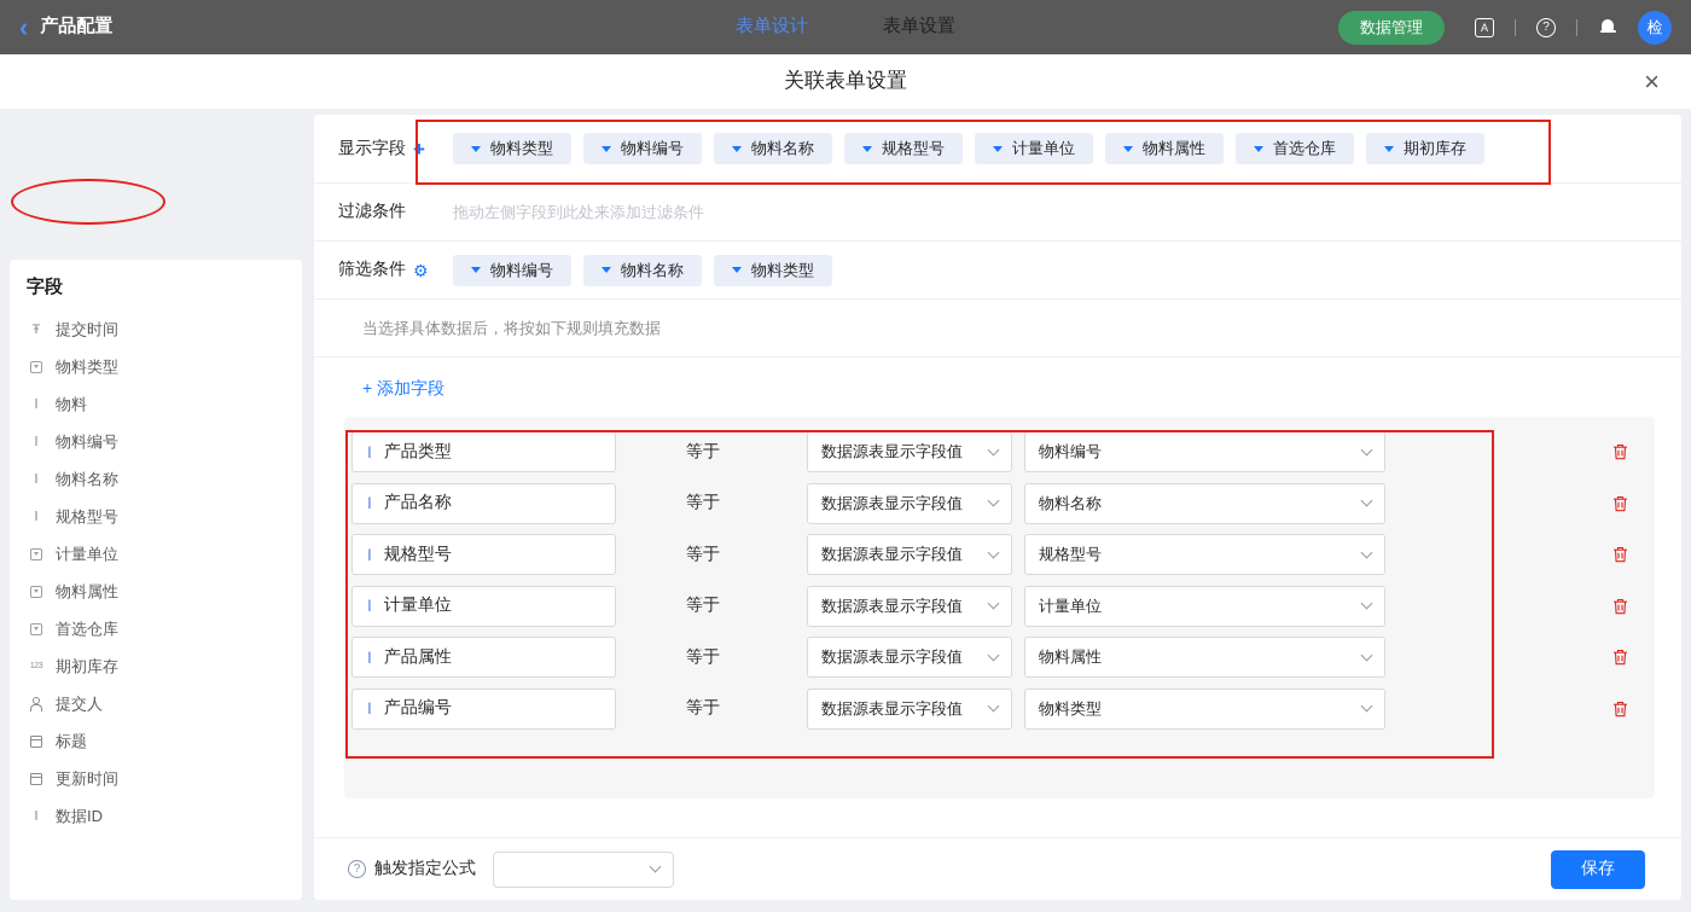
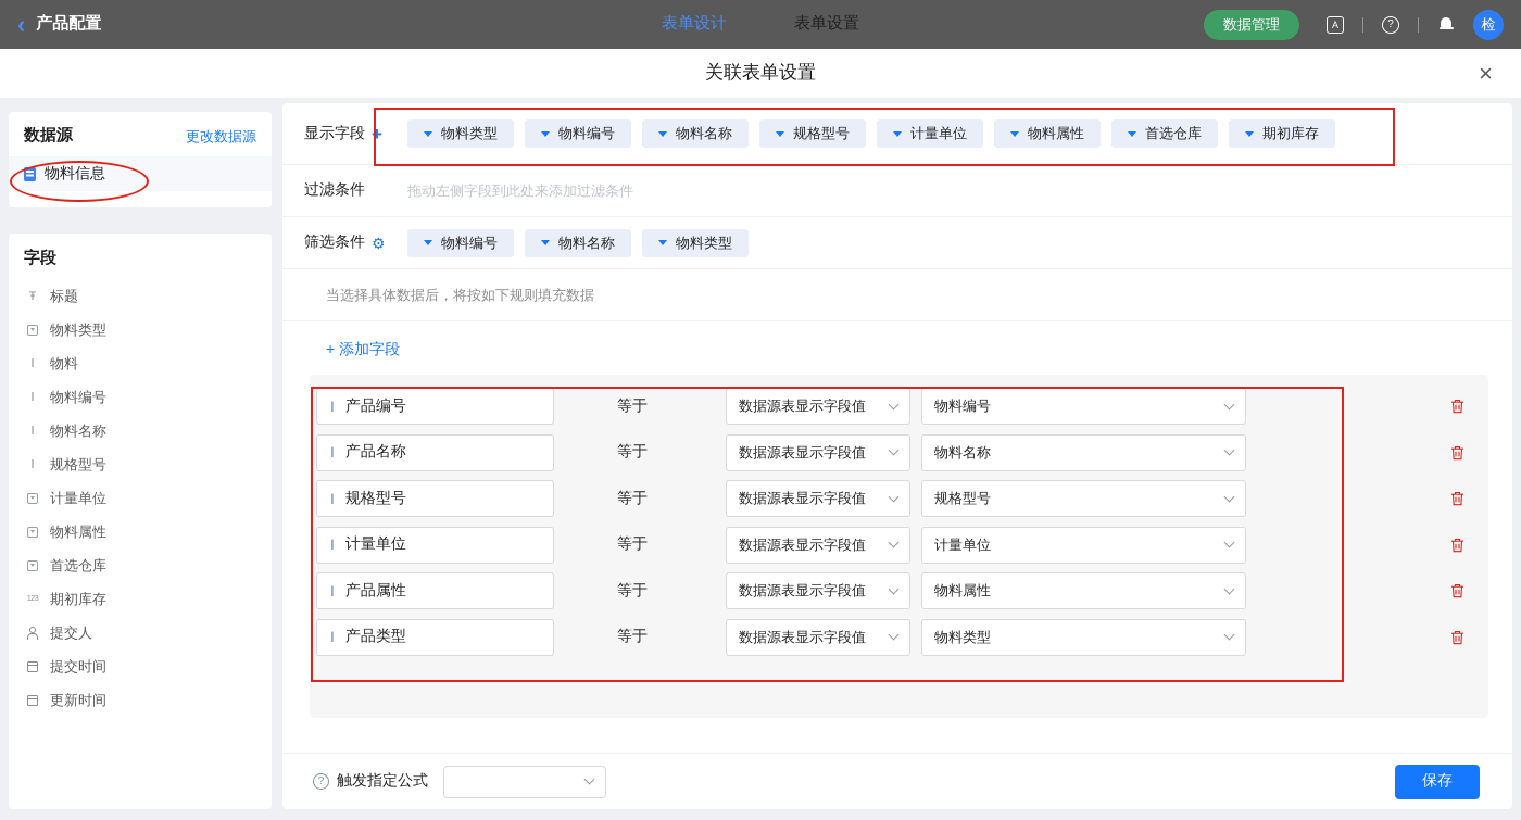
  ‹
  产品配置
  表单设计
  表单设置
  数据管理
  A
  ?
  检
  关联表单设置
  ×
+ 数据源
+ 更改数据源
+ 物料信息
  字段
- 提交时间
+ 标题
  物料类型
  物料
  物料编号
  物料名称
  规格型号
  计量单位
  物料属性
  首选仓库
  期初库存
  提交人
- 标题
+ 提交时间
  更新时间
- 数据ID
  显示字段
  +
  物料类型
  物料编号
  物料名称
  规格型号
  计量单位
  物料属性
  首选仓库
  期初库存
  过滤条件
  拖动左侧字段到此处来添加过滤条件
  筛选条件
  ⚙
  物料编号
  物料名称
  物料类型
  当选择具体数据后，将按如下规则填充数据
  + 添加字段
- 产品类型
+ 产品编号
  等于
  数据源表显示字段值
  物料编号
  产品名称
  等于
  数据源表显示字段值
  物料名称
  规格型号
  等于
  数据源表显示字段值
  规格型号
  计量单位
  等于
  数据源表显示字段值
  计量单位
  产品属性
  等于
  数据源表显示字段值
  物料属性
- 产品编号
+ 产品类型
  等于
  数据源表显示字段值
  物料类型
  触发指定公式
  保存
